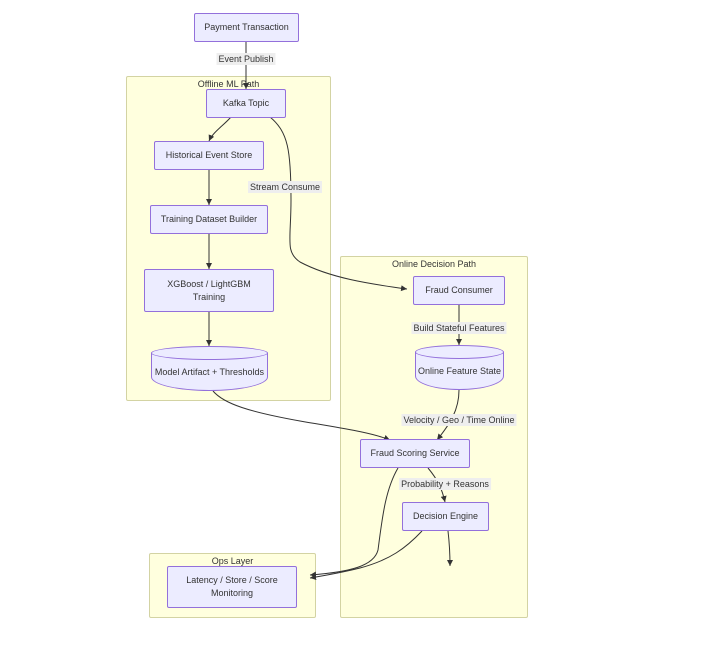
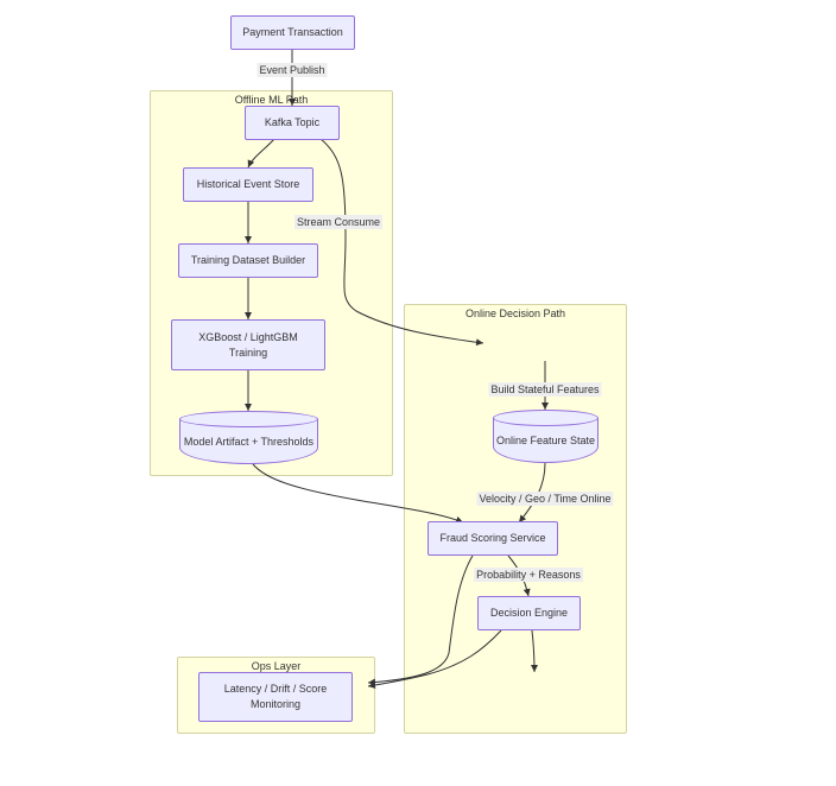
  Offline ML Path
  Online Decision Path
  Ops Layer
  Payment Transaction
  Kafka Topic
  Historical Event Store
  Training Dataset Builder
  XGBoost / LightGBM
  Training
  Model Artifact + Thresholds
- Fraud Consumer
  Online Feature State
  Fraud Scoring Service
  Decision Engine
- Latency / Store / Score
+ Latency / Drift / Score
  Monitoring
  Event Publish
  Stream Consume
  Build Stateful Features
  Velocity / Geo / Time Online
  Probability + Reasons
